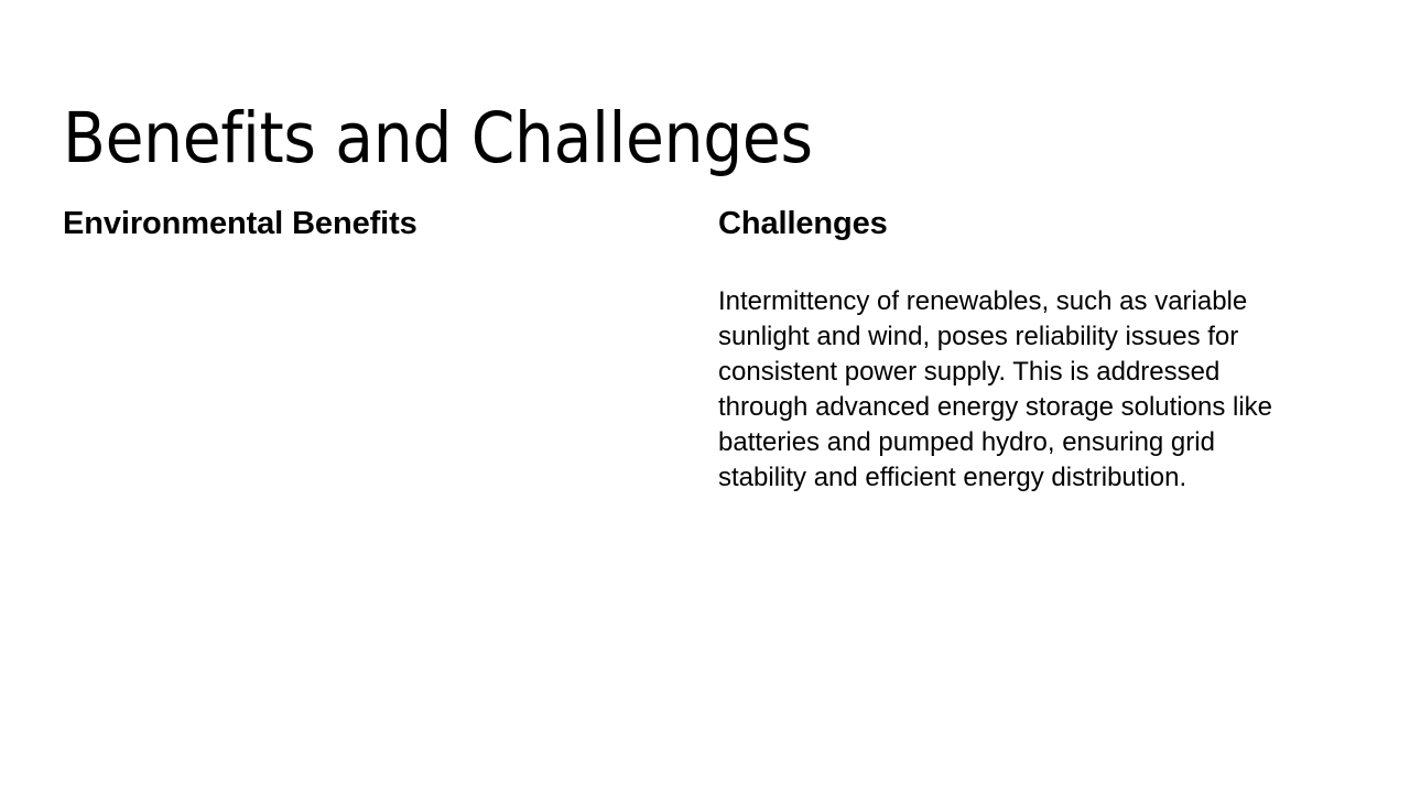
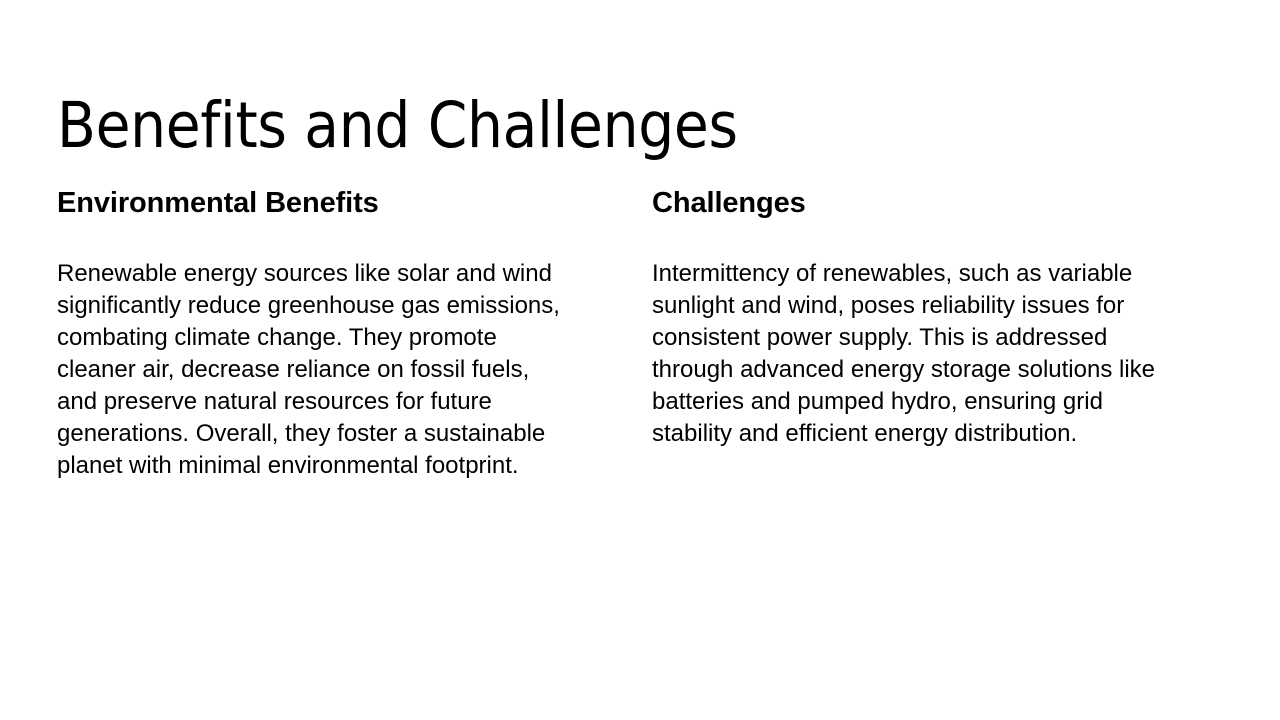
  Benefits and Challenges
  Environmental Benefits
+ Renewable energy sources like solar and wind significantly reduce greenhouse gas emissions, combating climate change. They promote cleaner air, decrease reliance on fossil fuels, and preserve natural resources for future generations. Overall, they foster a sustainable planet with minimal environmental footprint.
  Challenges
  Intermittency of renewables, such as variable sunlight and wind, poses reliability issues for consistent power supply. This is addressed through advanced energy storage solutions like batteries and pumped hydro, ensuring grid stability and efficient energy distribution.
